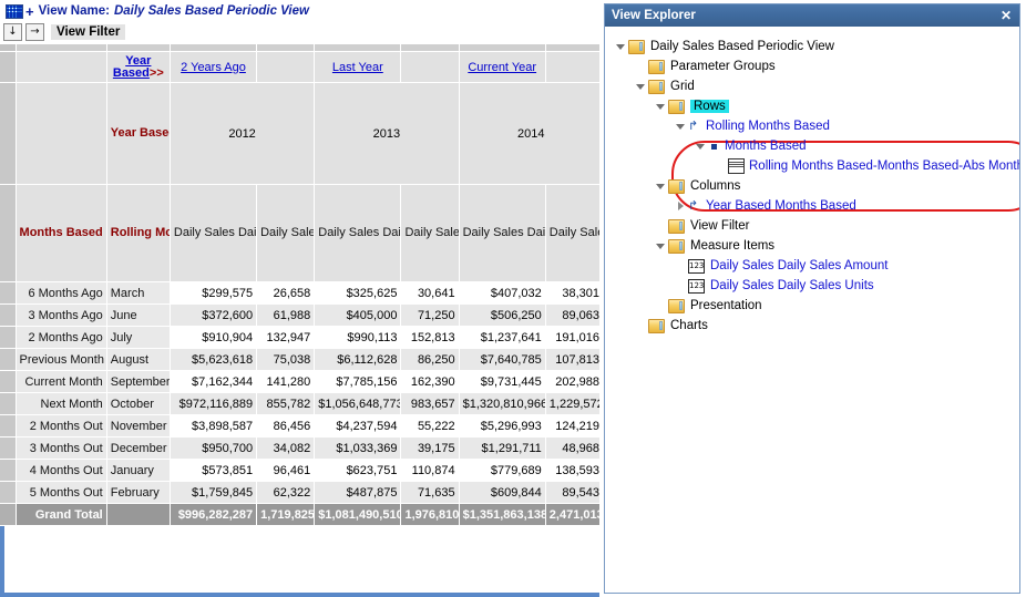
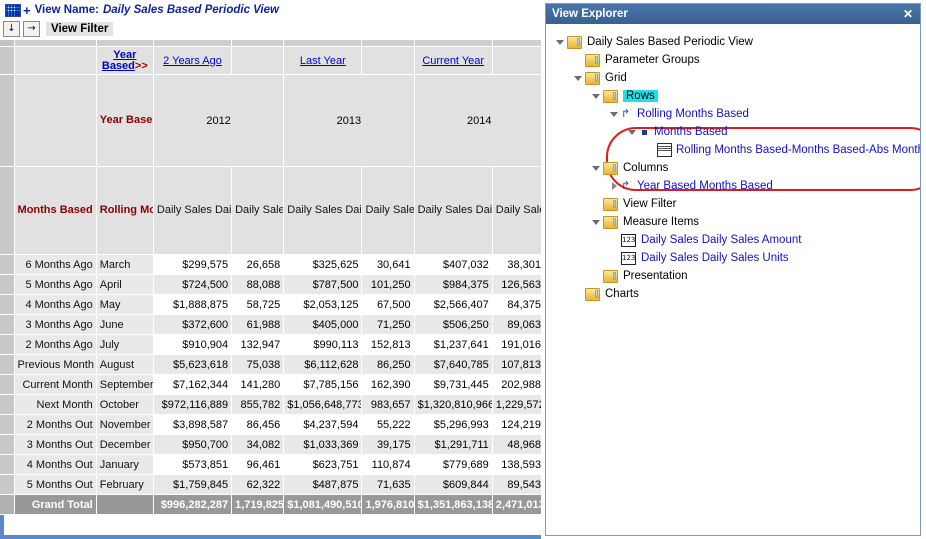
  +
  View Name:
  Daily Sales Based Periodic View
  ↓
  →
  View Filter
  		Year Based>>	2 Years Ago		Last Year		Current Year
  	6 Months Ago	March	$299,575	26,658	$325,625	30,641	$407,032	38,301
+ 	5 Months Ago	April	$724,500	88,088	$787,500	101,250	$984,375	126,563
+ 	4 Months Ago	May	$1,888,875	58,725	$2,053,125	67,500	$2,566,407	84,375
  	3 Months Ago	June	$372,600	61,988	$405,000	71,250	$506,250	89,063
  	2 Months Ago	July	$910,904	132,947	$990,113	152,813	$1,237,641	191,016
  	Previous Month	August	$5,623,618	75,038	$6,112,628	86,250	$7,640,785	107,813
  	Current Month	September	$7,162,344	141,280	$7,785,156	162,390	$9,731,445	202,988
  	Next Month	October	$972,116,889	855,782	$1,056,648,773	983,657	$1,320,810,966	1,229,57
  	2 Months Out	November	$3,898,587	86,456	$4,237,594	55,222	$5,296,993	124,219
  	3 Months Out	December	$950,700	34,082	$1,033,369	39,175	$1,291,711	48,968
  	4 Months Out	January	$573,851	96,461	$623,751	110,874	$779,689	138,593
  	5 Months Out	February	$1,759,845	62,322	$487,875	71,635	$609,844	89,543
  	Grand Total		$996,282,287	1,719,825	$1,081,490,510	1,976,810	$1,351,863,138	2,471,01
  View Explorer
  ✕
  Daily Sales Based Periodic View
  Parameter Groups
  Grid
  Rows
  ↱
  Rolling Months Based
  Months Based
  Rolling Months Based-Months Based-Abs Mont
  Columns
  ↱
  Year Based Months Based
  View Filter
  Measure Items
  123
  Daily Sales Daily Sales Amount
  123
  Daily Sales Daily Sales Units
  Presentation
  Charts
